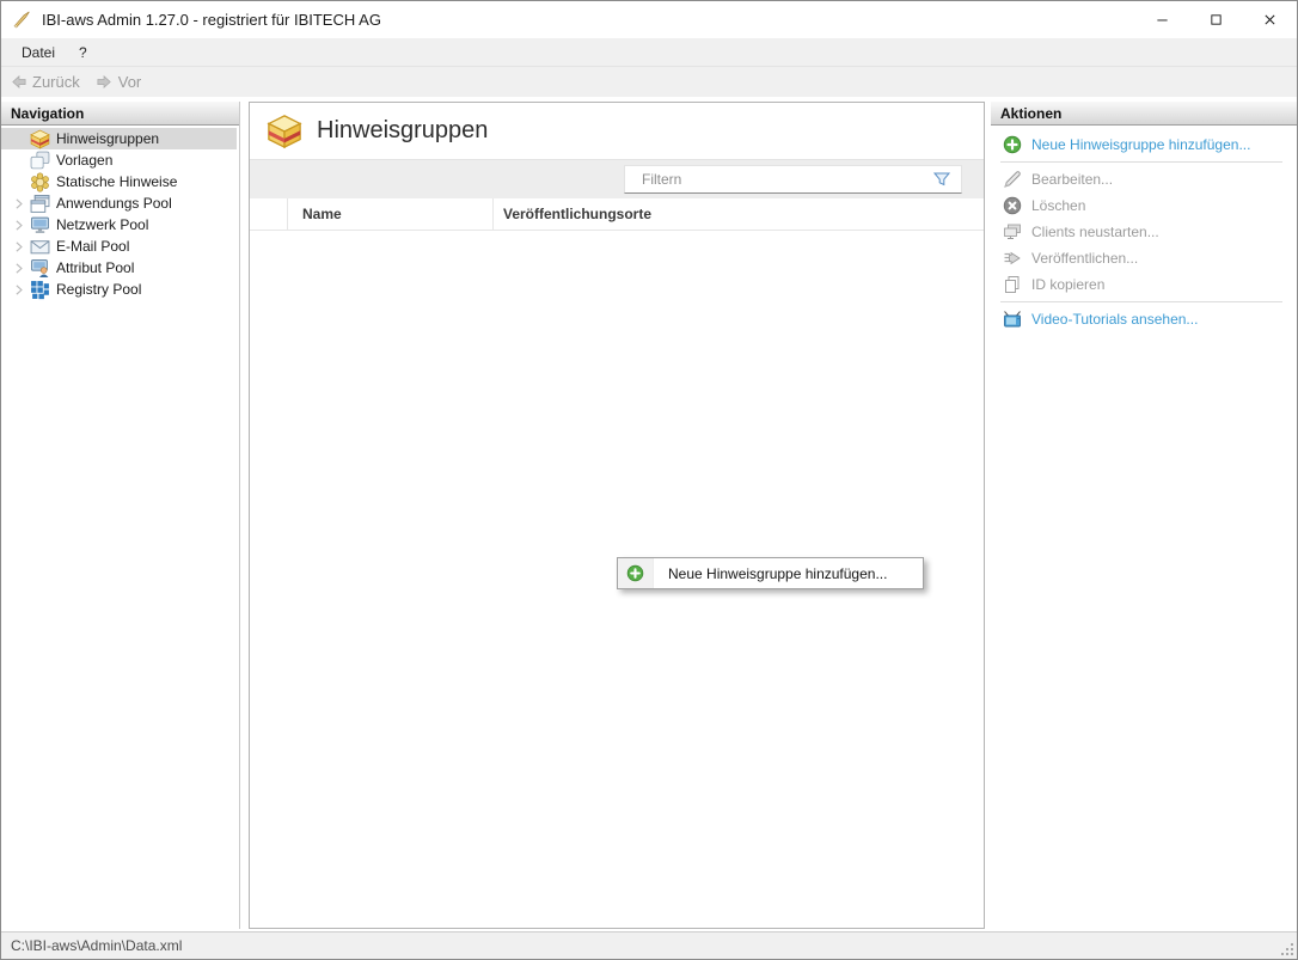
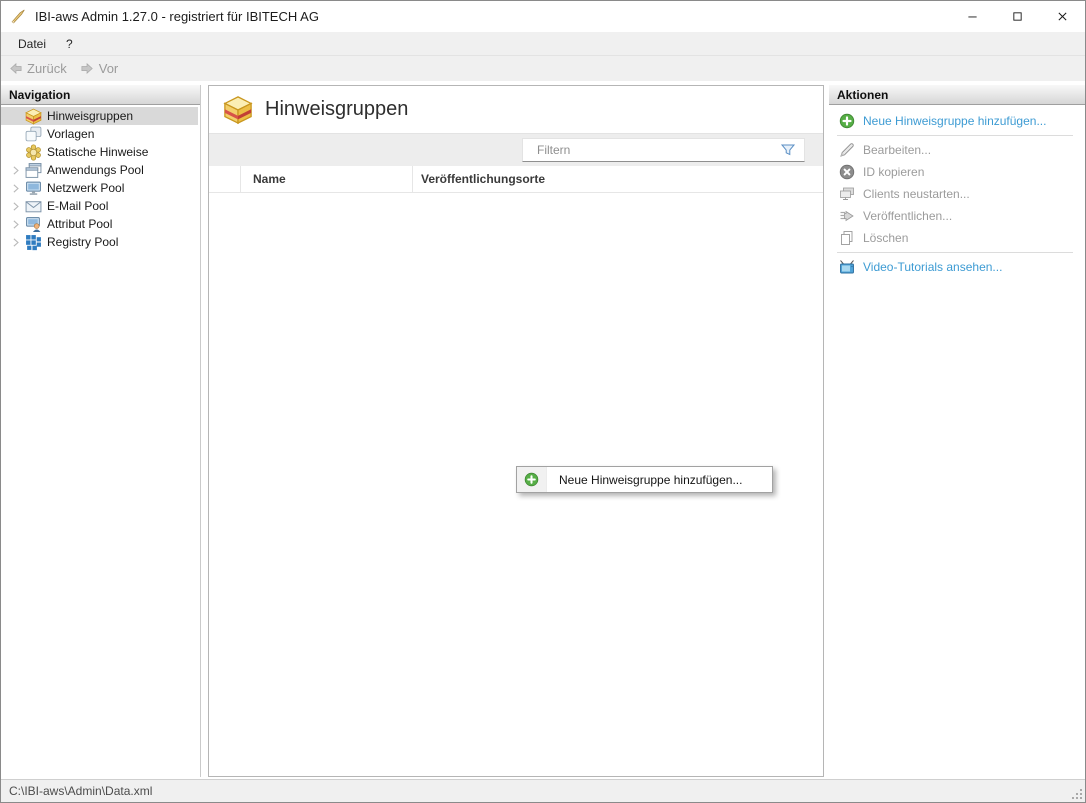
  IBI-aws Admin 1.27.0 - registriert für IBITECH AG
  Datei
  ?
  Zurück
  Vor
  Navigation
  Hinweisgruppen
  Vorlagen
  Statische Hinweise
  Anwendungs Pool
  Netzwerk Pool
  E-Mail Pool
  Attribut Pool
  Registry Pool
  Hinweisgruppen
  Filtern
  Name
  Veröffentlichungsorte
  Aktionen
  Neue Hinweisgruppe hinzufügen...
  Bearbeiten...
- Löschen
+ ID kopieren
  Clients neustarten...
  Veröffentlichen...
- ID kopieren
+ Löschen
  Video-Tutorials ansehen...
  Neue Hinweisgruppe hinzufügen...
  C:\IBI-aws\Admin\Data.xml
